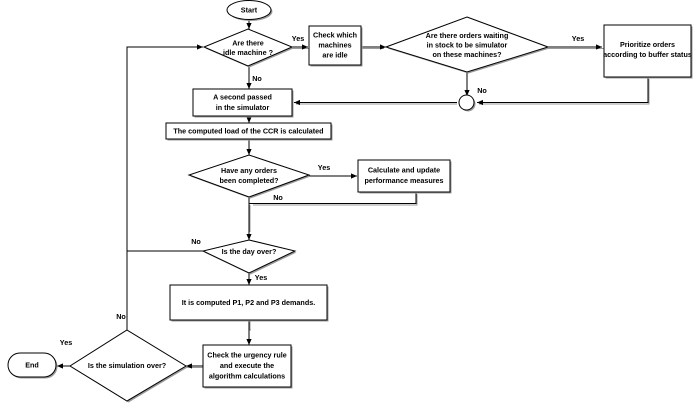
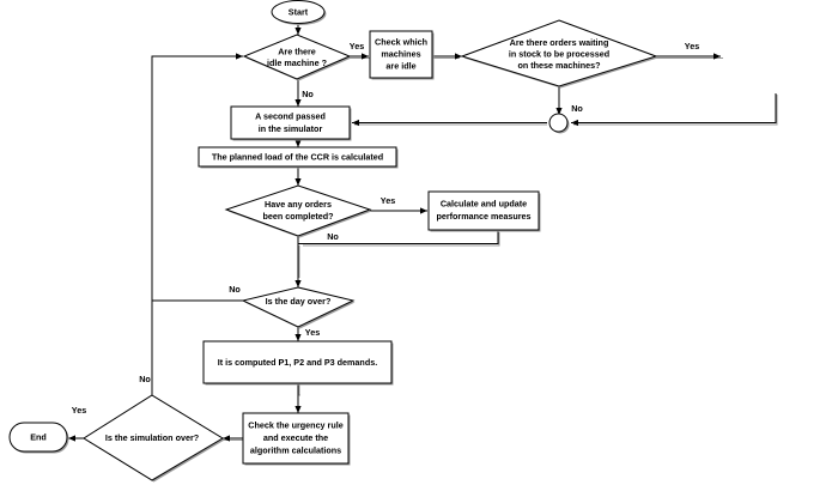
  Start
  Are there
  idle machine ?
  Check which
  machines
  are idle
  Are there orders waiting
- in stock to be simulator
+ in stock to be processed
  on these machines?
- Prioritize orders
- according to buffer status
  A second passed
  in the simulator
- The computed load of the CCR is calculated
+ The planned load of the CCR is calculated
  Have any orders
  been completed?
  Calculate and update
  performance measures
  Is the day over?
  It is computed P1, P2 and P3 demands.
  Check the urgency rule
  and execute the
  algorithm calculations
  Is the simulation over?
  End
  Yes
  No
  Yes
  No
  Yes
  No
  No
  Yes
  No
  Yes
